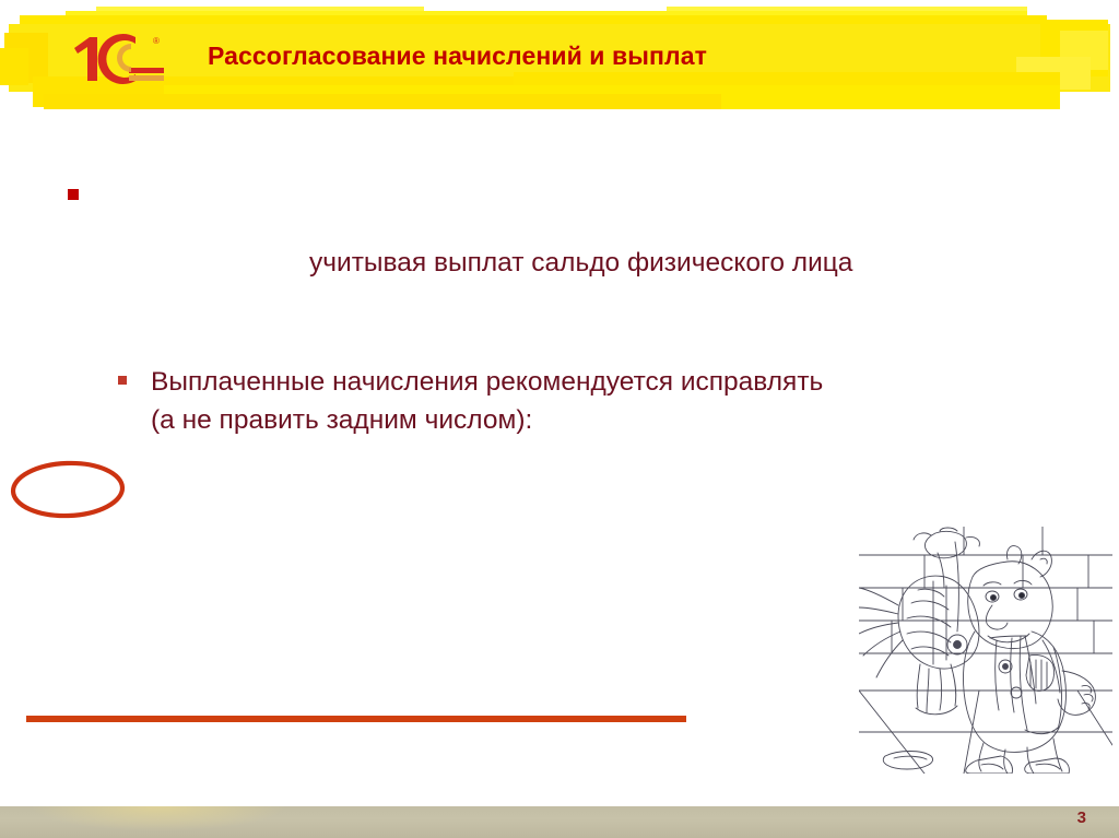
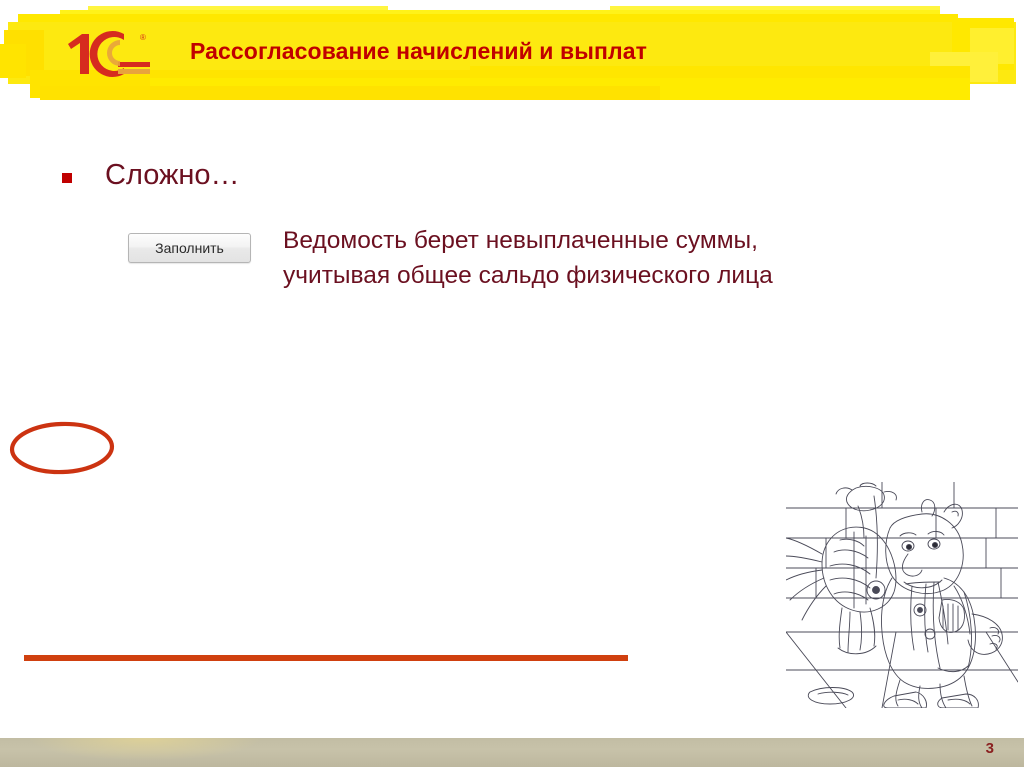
  ®
  Рассогласование начислений и выплат
+ Сложно…
+ Заполнить
+ Ведомость берет невыплаченные суммы,
- учитывая выплат сальдо физического лица
+ учитывая общее сальдо физического лица
- Выплаченные начисления рекомендуется исправлять
- (а не править задним числом):
  3
